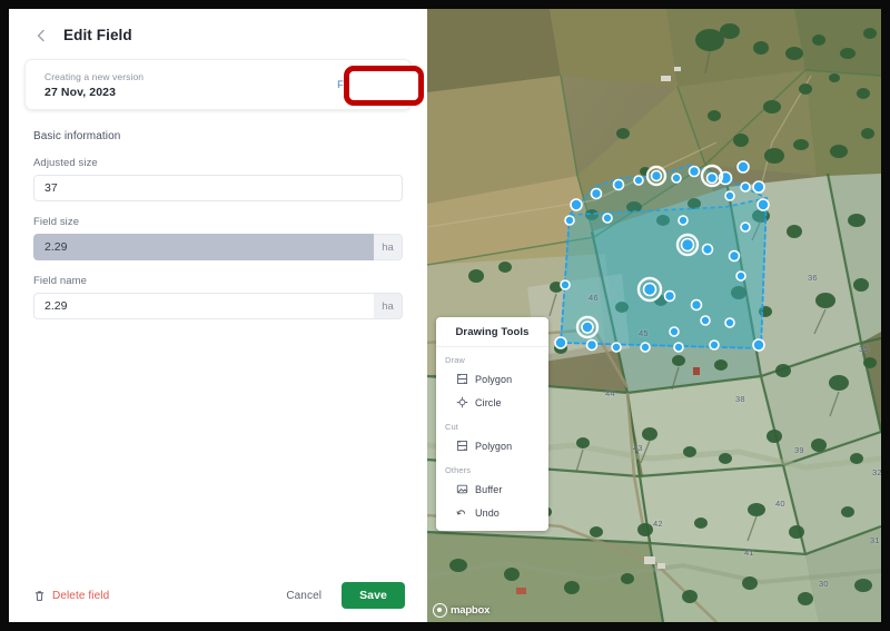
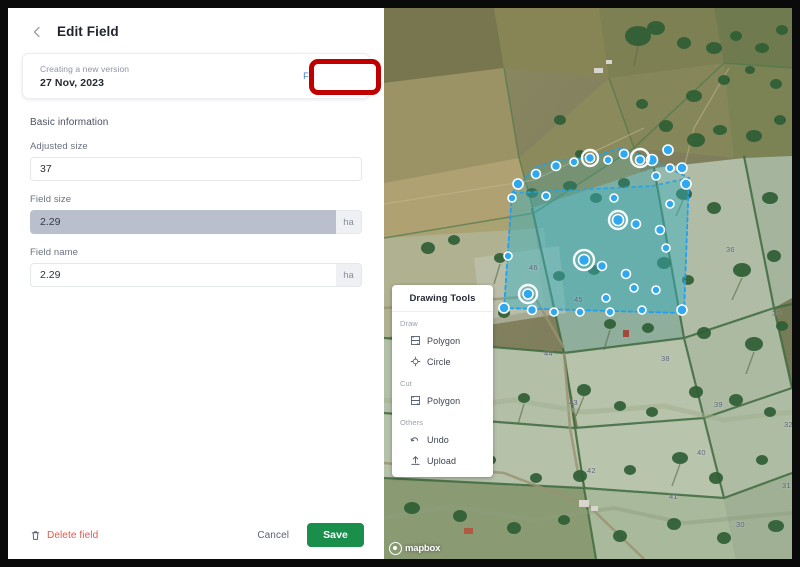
  Edit Field
  Creating a new version
  27 Nov, 2023
  Basic information
  Adjusted size
  37
  Field size
  2.29
  ha
  Field name
  2.29
  ha
  Delete field
  Cancel
  Save
  46
  45
  44
  36
  35
  38
  43
  42
  41
  40
  39
  32
  31
  30
  Drawing Tools
  Draw
  Polygon
  Circle
  Cut
  Polygon
  Others
- Buffer
  Undo
+ Upload
  mapbox
